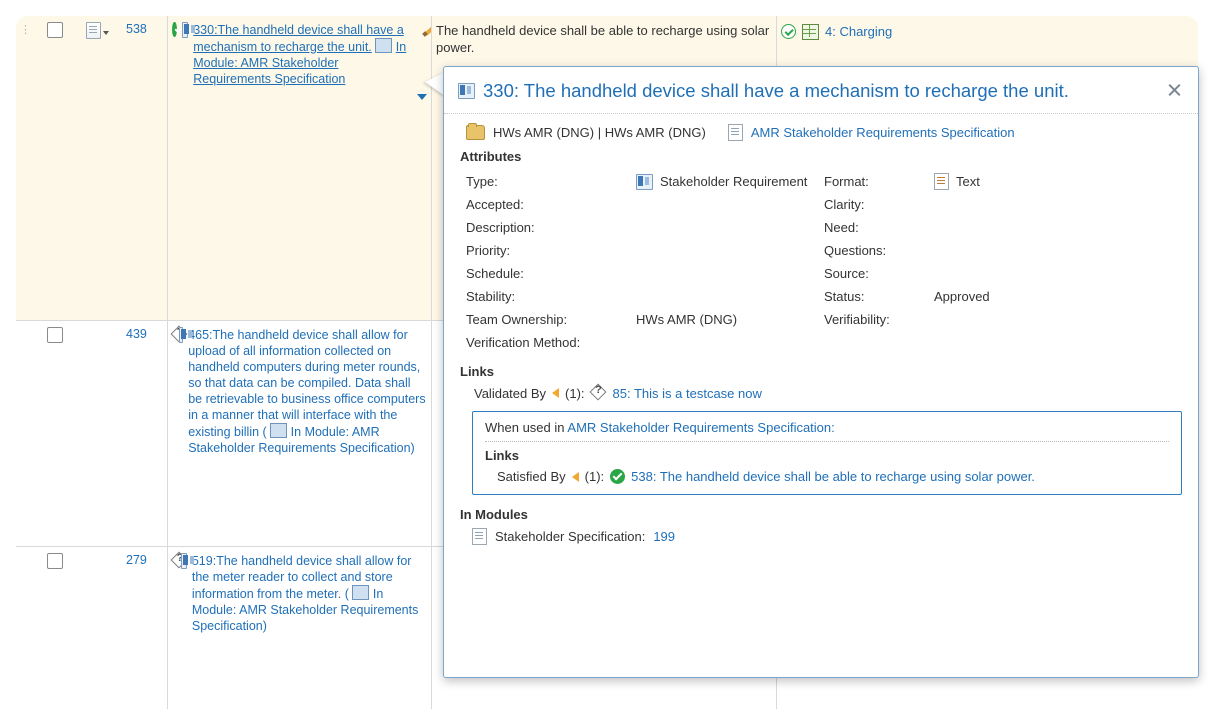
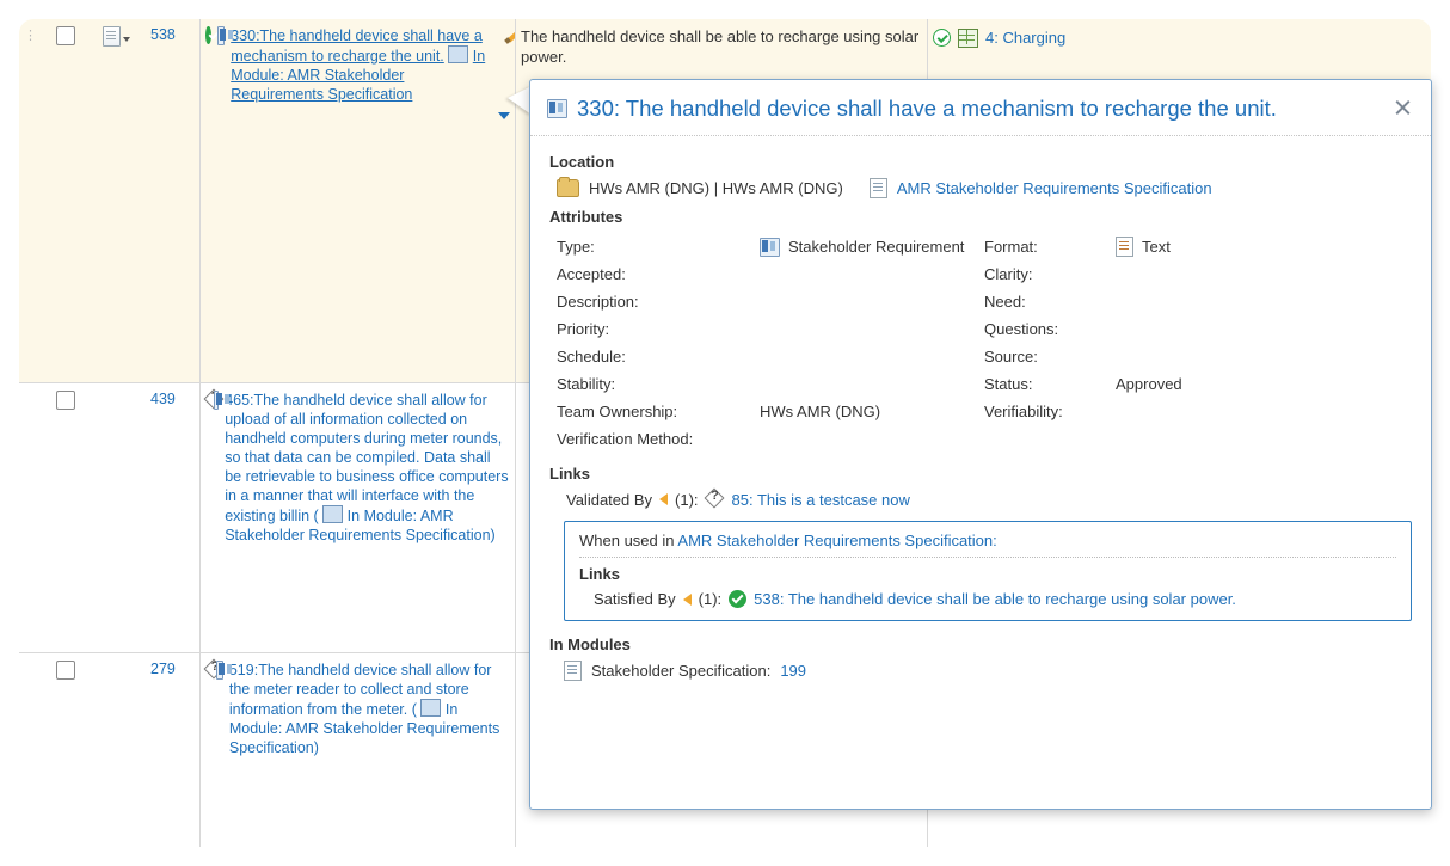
  538
  330:The handheld device shall have a mechanism to recharge the unit. In Module: AMR Stakeholder Requirements Specification
  The handheld device shall be able to recharge using solar power.
  4: Charging
  439
  65:The handheld device shall allow for upload of all information collected on handheld computers during meter rounds, so that data can be compiled. Data shall be retrievable to business office computers in a manner that will interface with the existing billin ( In Module: AMR Stakeholder Requirements Specification)
  279
  ?
  519:The handheld device shall allow for the meter reader to collect and store information from the meter. ( In Module: AMR Stakeholder Requirements Specification)
  330: The handheld device shall have a mechanism to recharge the unit.
+ Location
  HWs AMR (DNG) | HWs AMR (DNG)
  AMR Stakeholder Requirements Specification
  Attributes
  Type:
  Stakeholder Requirement
  Accepted:
  Description:
  Priority:
  Schedule:
  Stability:
  Team Ownership:
  HWs AMR (DNG)
  Verification Method:
  Format:
  Text
  Clarity:
  Need:
  Questions:
  Source:
  Status:
  Approved
  Verifiability:
  Links
  Validated By
  (1):
  ?
  85: This is a testcase now
  When used in AMR Stakeholder Requirements Specification:
  Links
  Satisfied By
  (1):
  538: The handheld device shall be able to recharge using solar power.
  In Modules
  Stakeholder Specification:
  199
